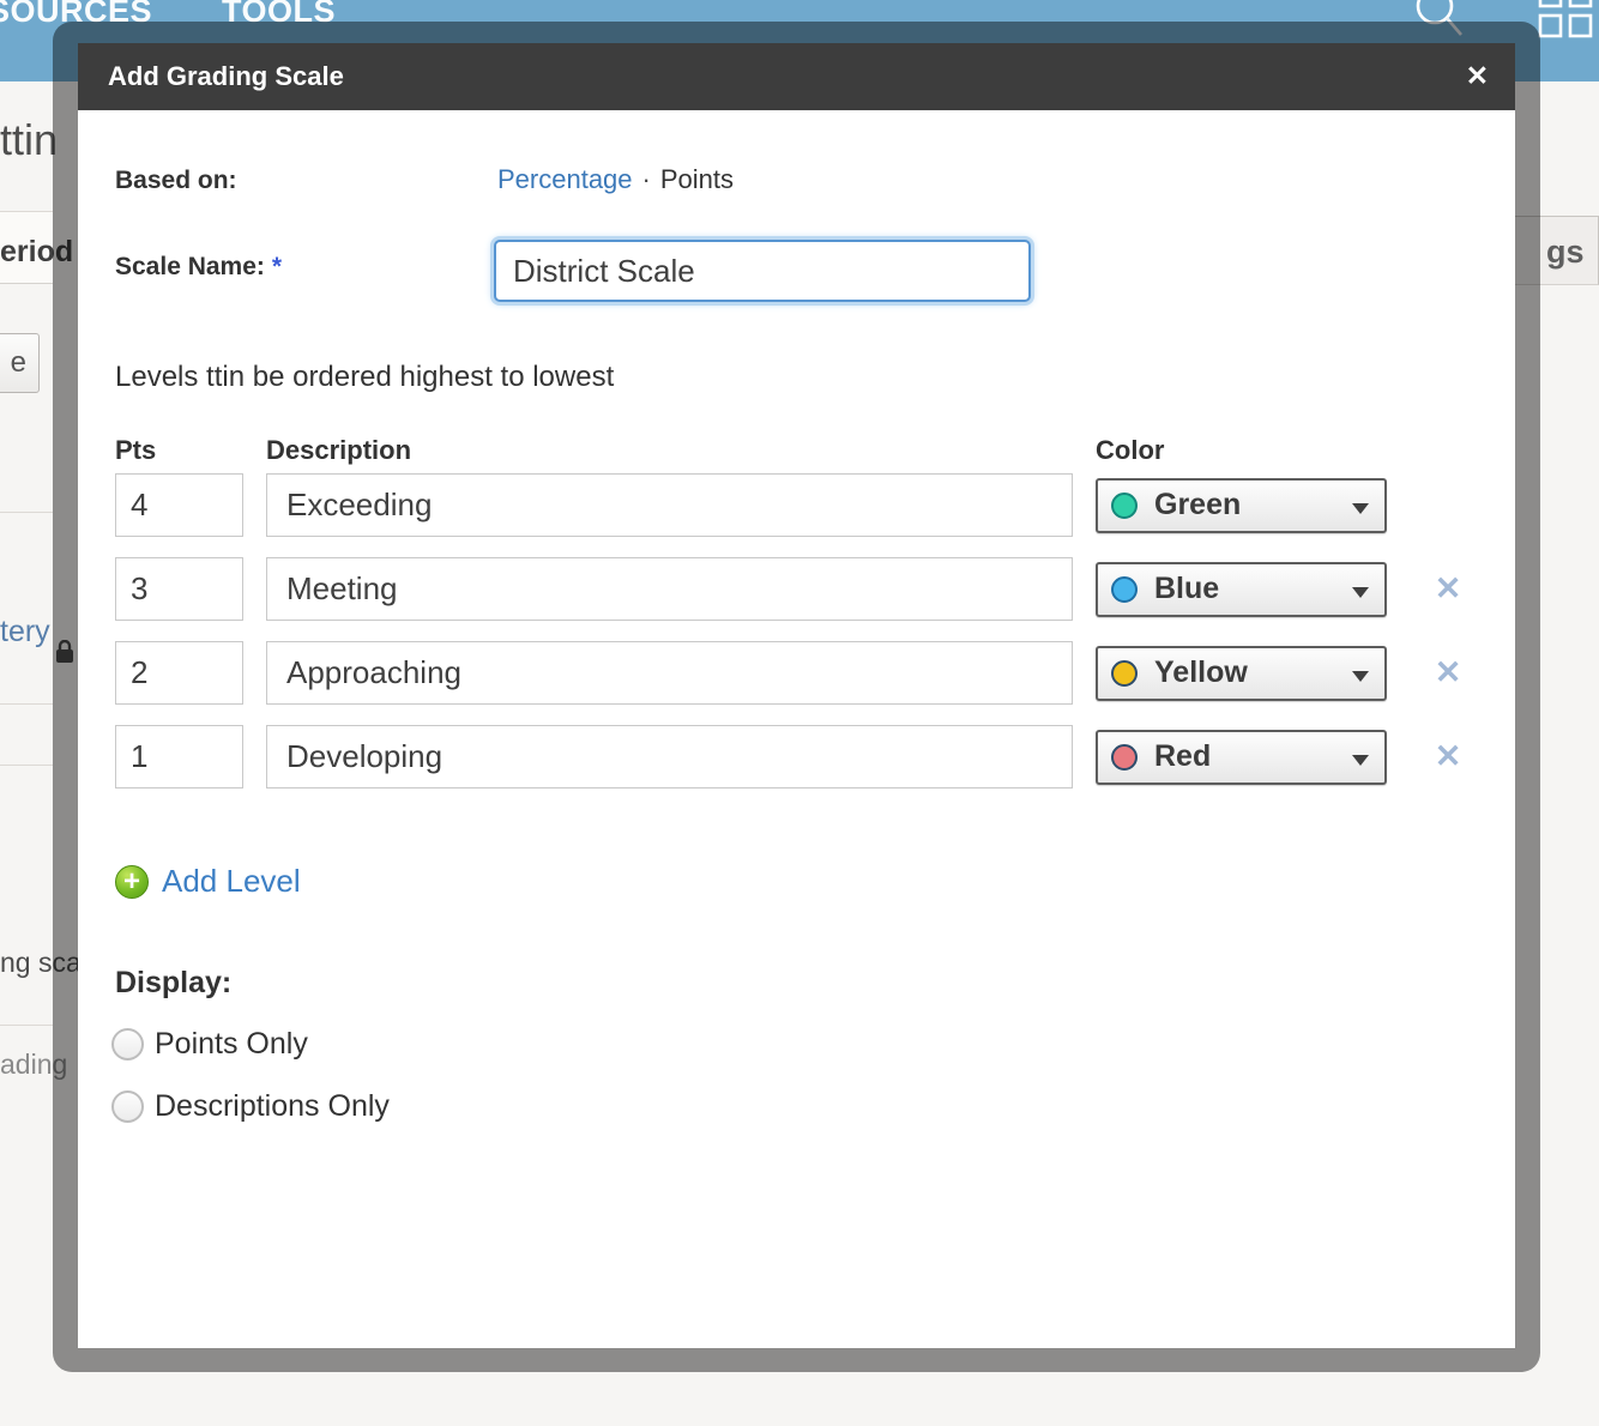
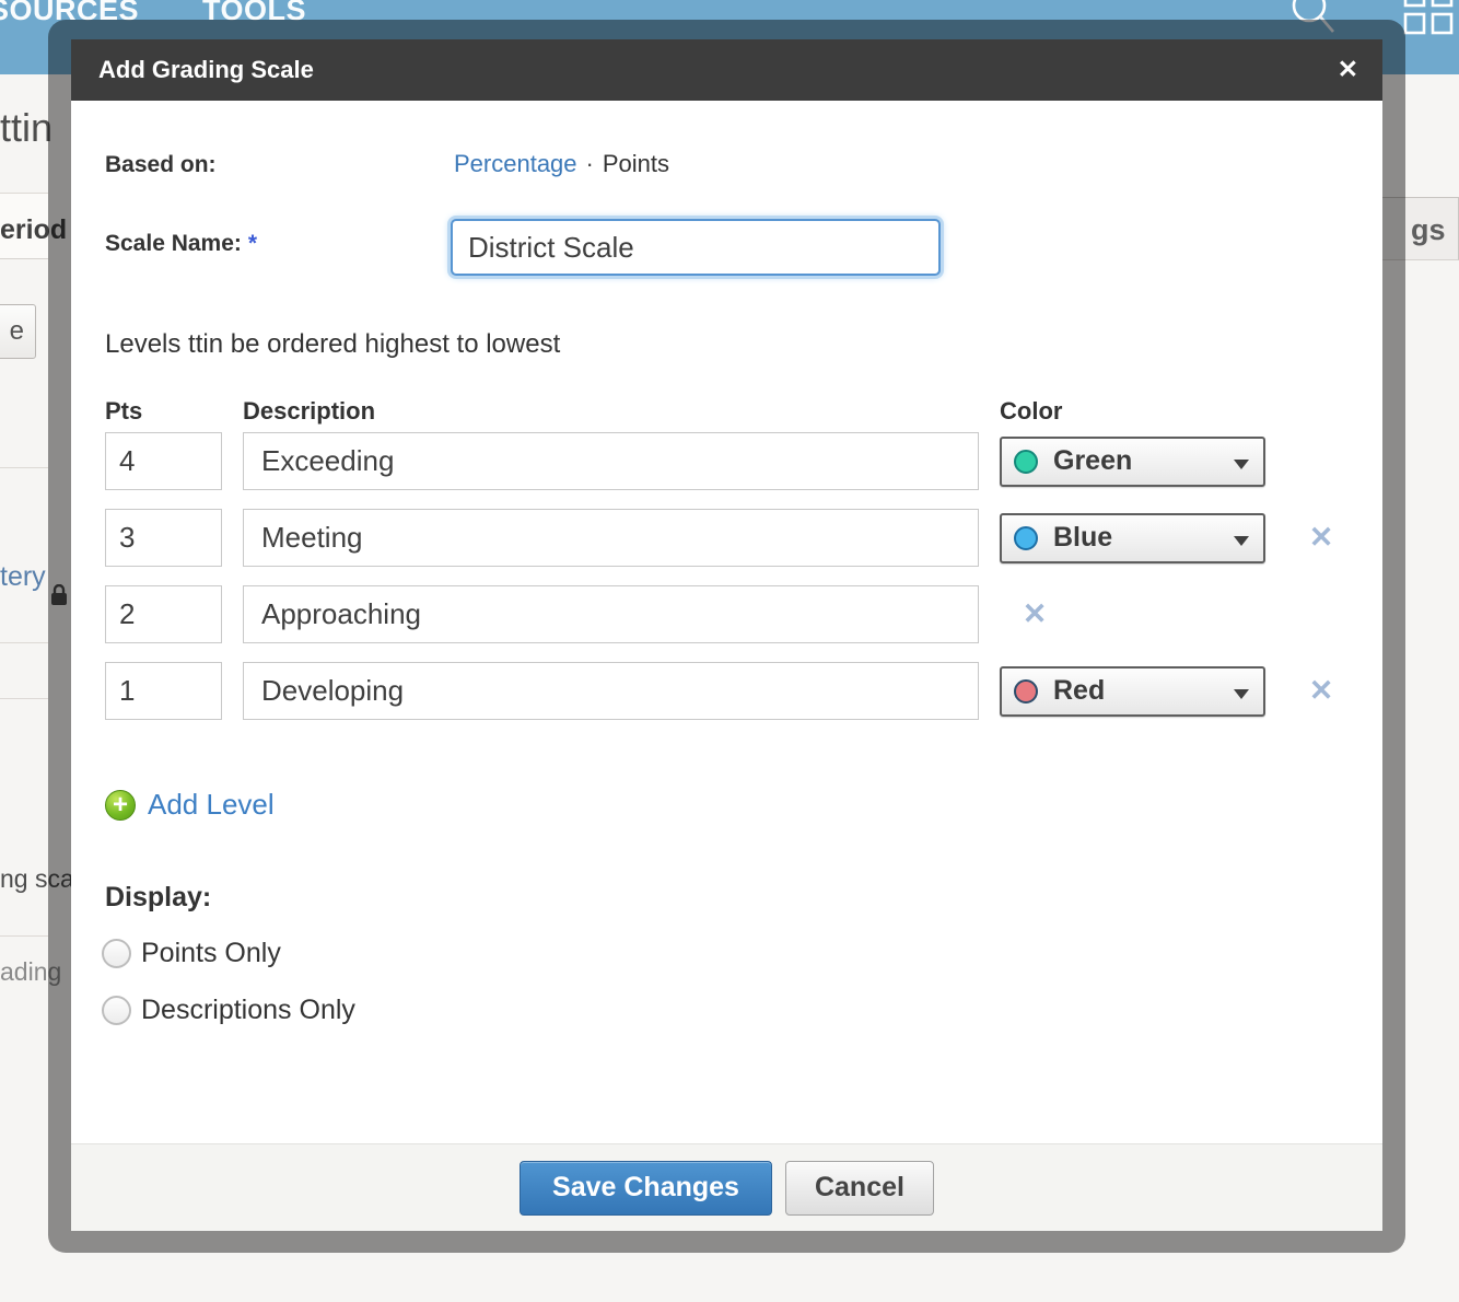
  OURCES
  TOOLS
  ttin
  eriod
  e
  tery
  ng sca
  ading
  gs
  Add Grading Scale
  ✕
  Based on:
  Percentage · Points
  Scale Name: *
  District Scale
  Levels ttin be ordered highest to lowest
  Pts
  Description
  Color
  4
  Exceeding
  Green
  3
  Meeting
  Blue
  ✕
  2
  Approaching
- Yellow
  ✕
  1
  Developing
  Red
  ✕
  +
  Add Level
  Display:
  Points Only
  Descriptions Only
+ Save Changes
+ Cancel
